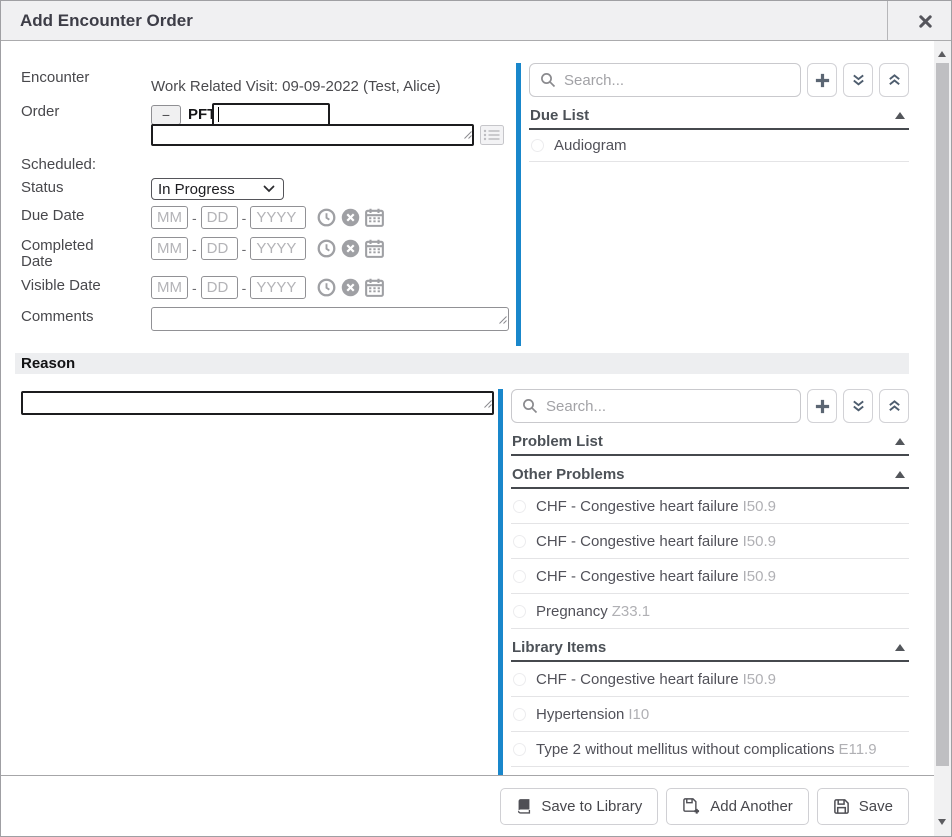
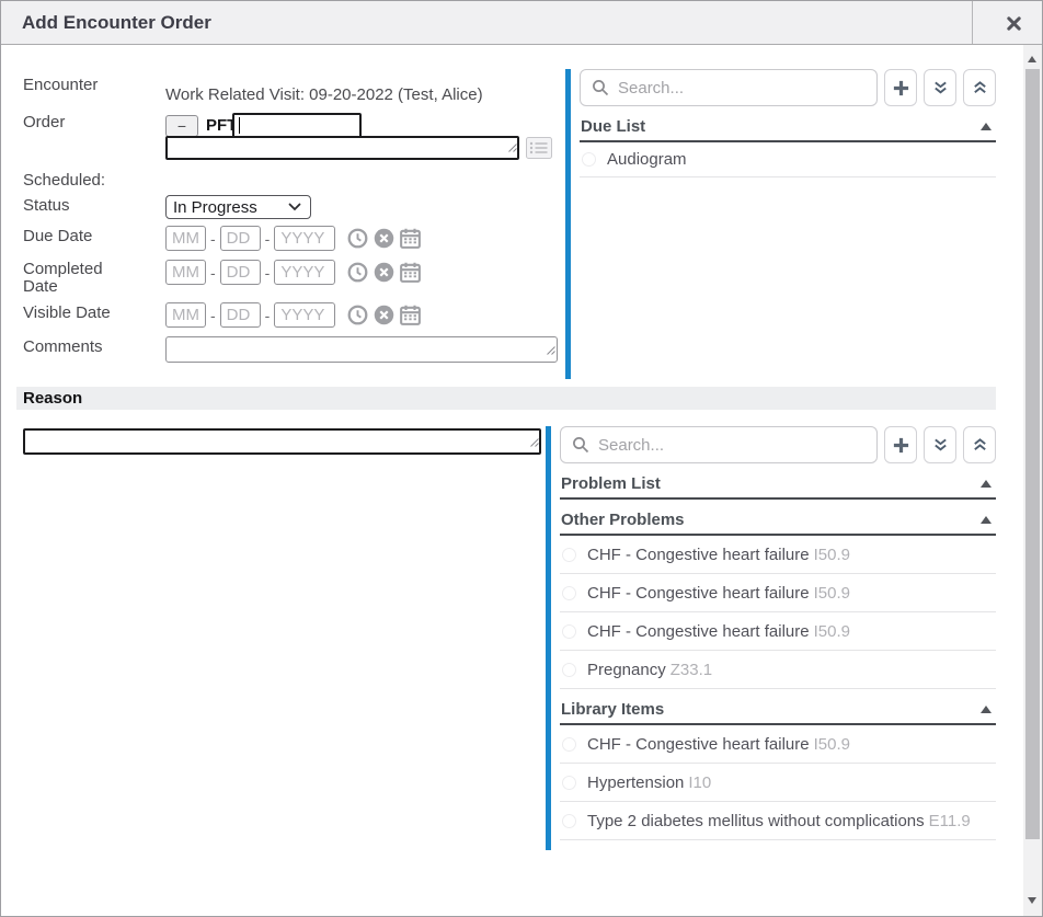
  Add Encounter Order
  Encounter
  Order
  Scheduled:
  Status
  Due Date
  Completed Date
  Visible Date
  Comments
- Work Related Visit: 09-09-2022 (Test, Alice)
+ Work Related Visit: 09-20-2022 (Test, Alice)
  −
  In Progress
  MM
  -
  DD
  -
  YYYY
  MM
  -
  DD
  -
  YYYY
  MM
  -
  DD
  -
  YYYY
  Search...
  Due List
  Audiogram
  Reason
  Search...
  Problem List
  Other Problems
  CHF - Congestive heart failure I50.9
  CHF - Congestive heart failure I50.9
  CHF - Congestive heart failure I50.9
  Pregnancy Z33.1
  Library Items
  CHF - Congestive heart failure I50.9
  Hypertension I10
- Type 2 without mellitus without complications E11.9
+ Type 2 diabetes mellitus without complications E11.9
- Save to Library
- Add Another
- Save
